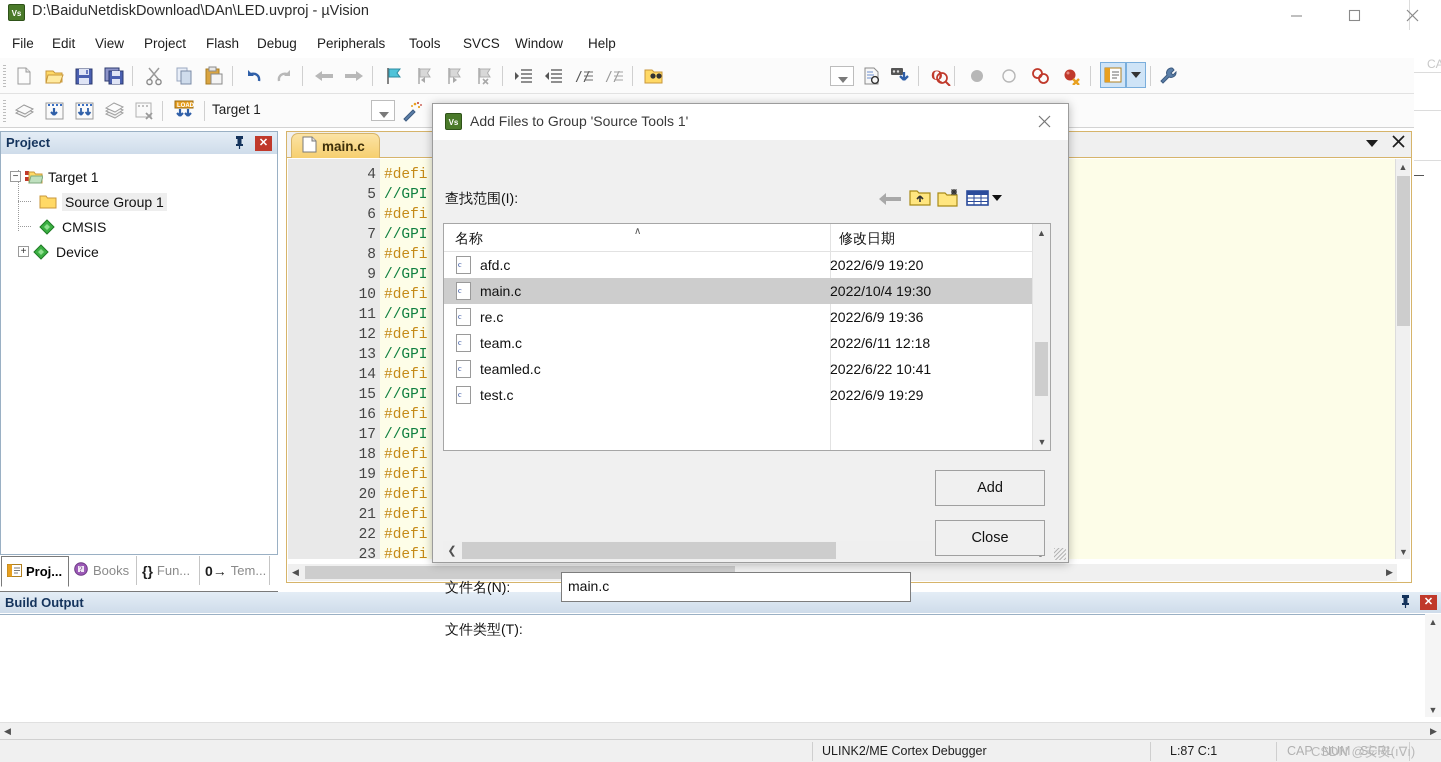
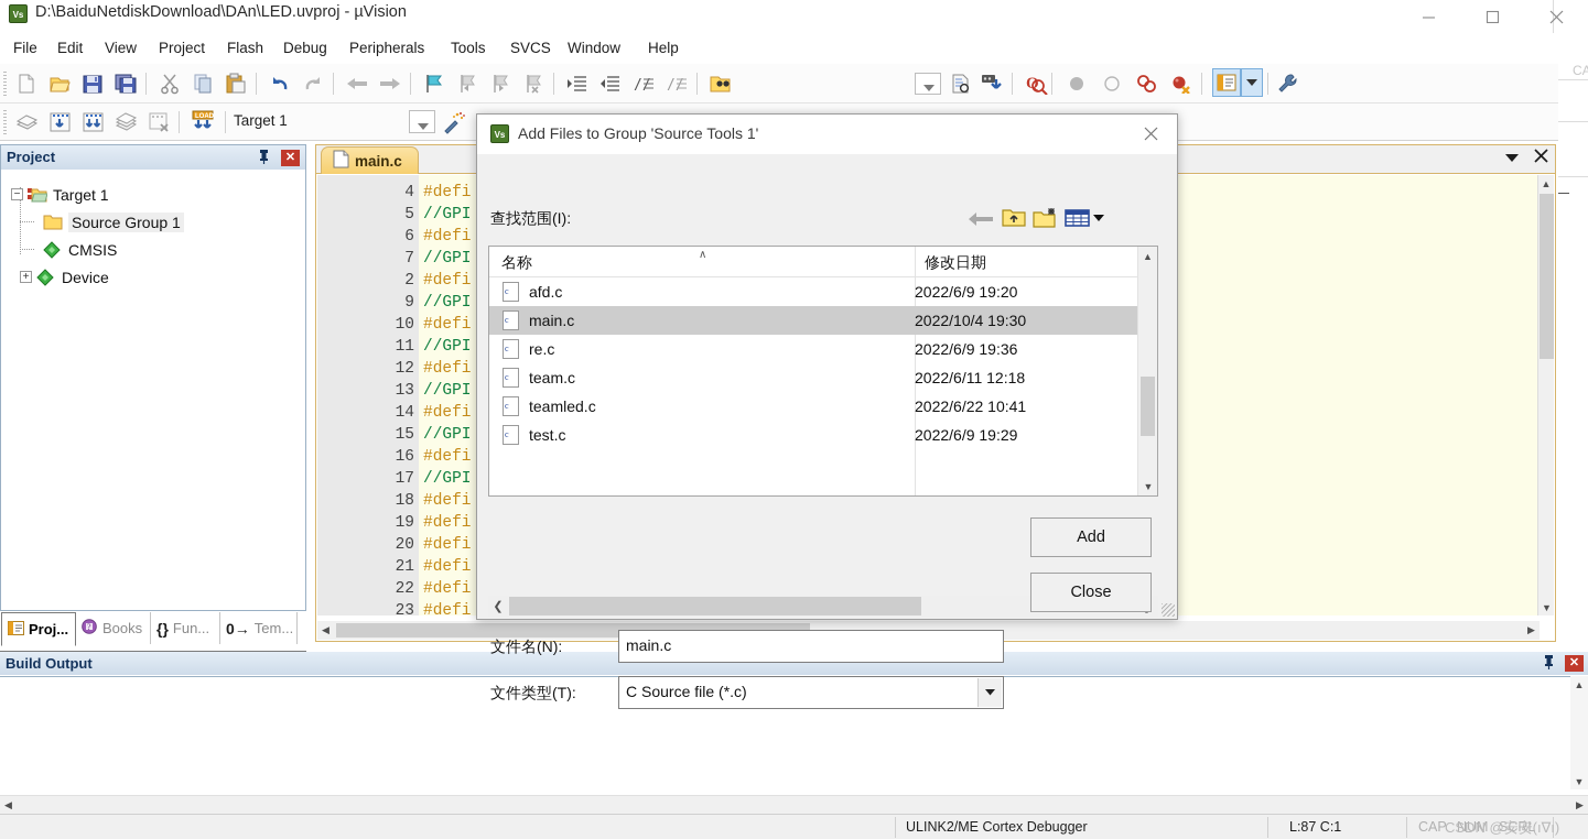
  Vs
  D:\BaiduNetdiskDownload\DAn\LED.uvproj - µVision
  File
  Edit
  View
  Project
  Flash
  Debug
  Peripherals
  Tools
  SVCS
  Window
  Help
  //
  //
  Target 1
  CA
  Project
  ✕
  −
  Target 1
  Source Group 1
  CMSIS
  +
  Device
  Proj...
  ?
  Books
  {}
  Fun...
  0→
  Tem...
  main.c
  4
  #defi
  5
  //GPI
  6
  #defi
  7
  //GPI
- 8
+ 2
  #defi
  9
  //GPI
  10
  #defi
  11
  //GPI
  12
  #defi
  13
  //GPI
  14
  #defi
  15
  //GPI
  16
  #defi
  17
  //GPI
  18
  #defi
  19
  #defi
  20
  #defi
  21
  #defi
  22
  #defi
  23
  #defi
  ▲
  ▼
  ◀
  ▶
  Build Output
  ✕
  ▲
  ▼
  ◀
  ▶
  ULINK2/ME Cortex Debugger
  L:87 C:1
  CAP
  NUM
  SCRL
  CSDN @安安(ı∇ı)
  Vs
  Add Files to Group 'Source Tools 1'
  查找范围(I):
  名称
  修改日期
  ∧
  c
  afd.c
  2022/6/9 19:20
  c
  main.c
  2022/10/4 19:30
  c
  re.c
  2022/6/9 19:36
  c
  team.c
  2022/6/11 12:18
  c
  teamled.c
  2022/6/22 10:41
  c
  test.c
  2022/6/9 19:29
  ▲
  ▼
  ❮
  文件名(N):
  main.c
  文件类型(T):
+ C Source file (*.c)
  Add
  Close
